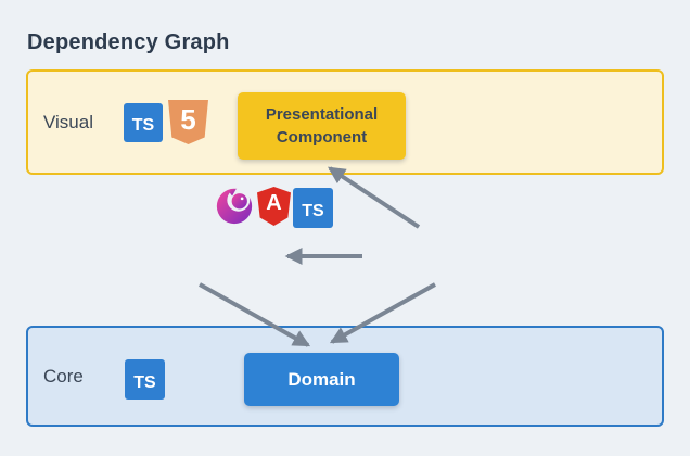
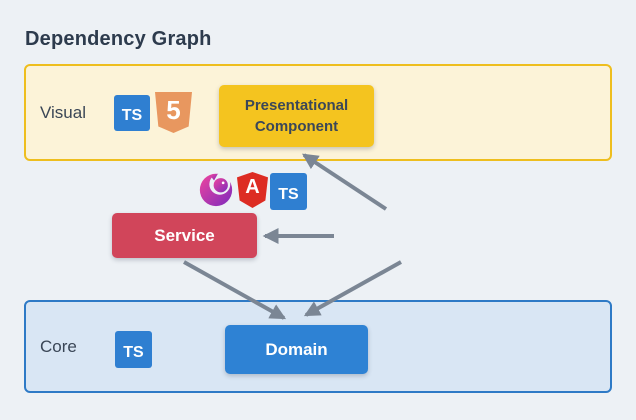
  Dependency Graph
  Visual
  TS
  5
  Presentational Component
  Core
  TS
  Domain
  A
  TS
+ Service
